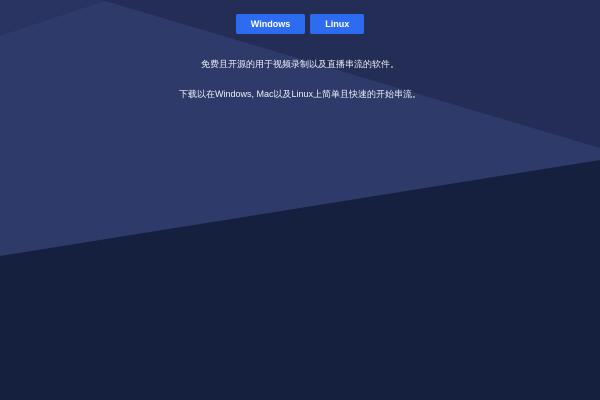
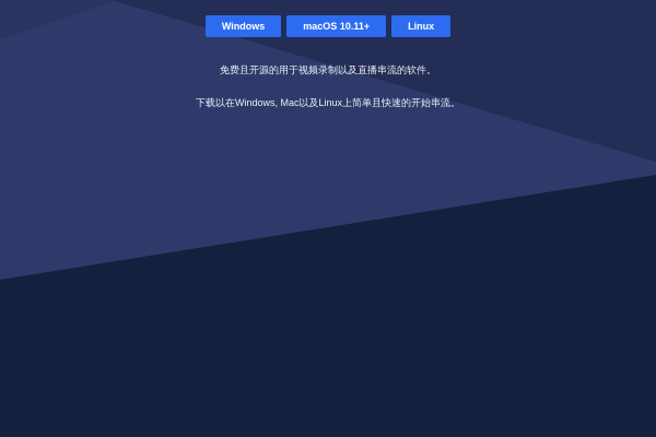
  Windows
+ macOS 10.11+
  Linux
  免费且开源的用于视频录制以及直播串流的软件。
  下载以在Windows, Mac以及Linux上简单且快速的开始串流。
